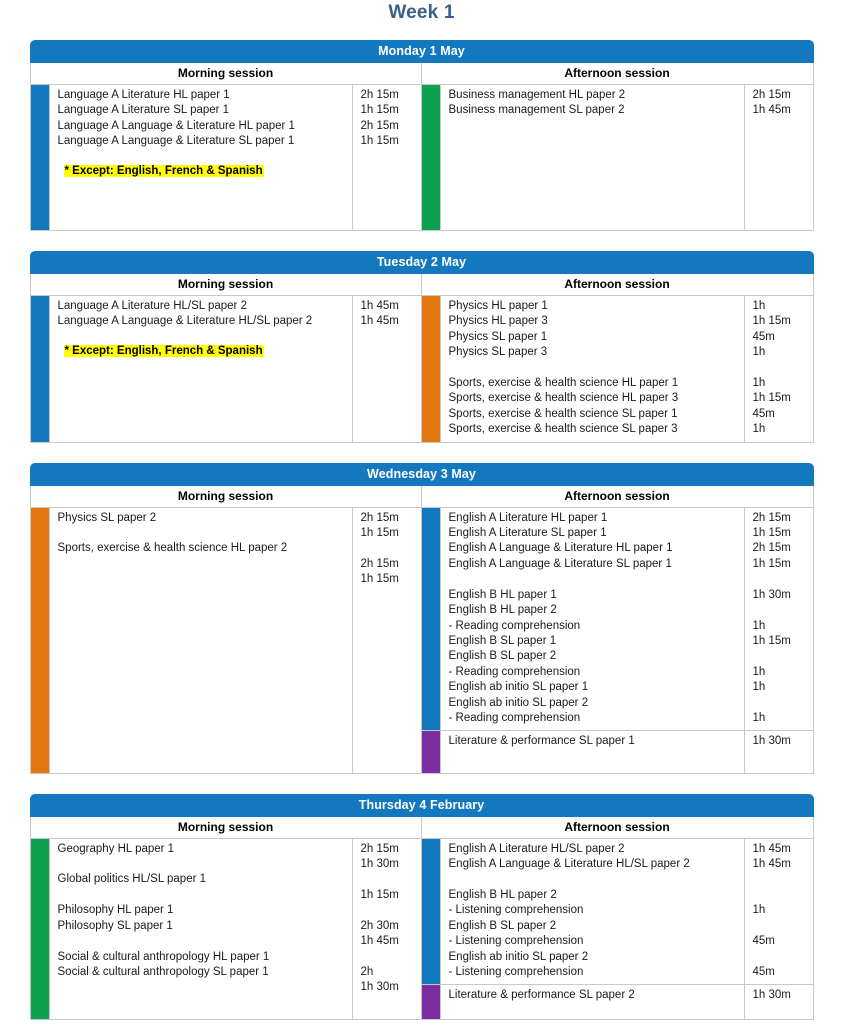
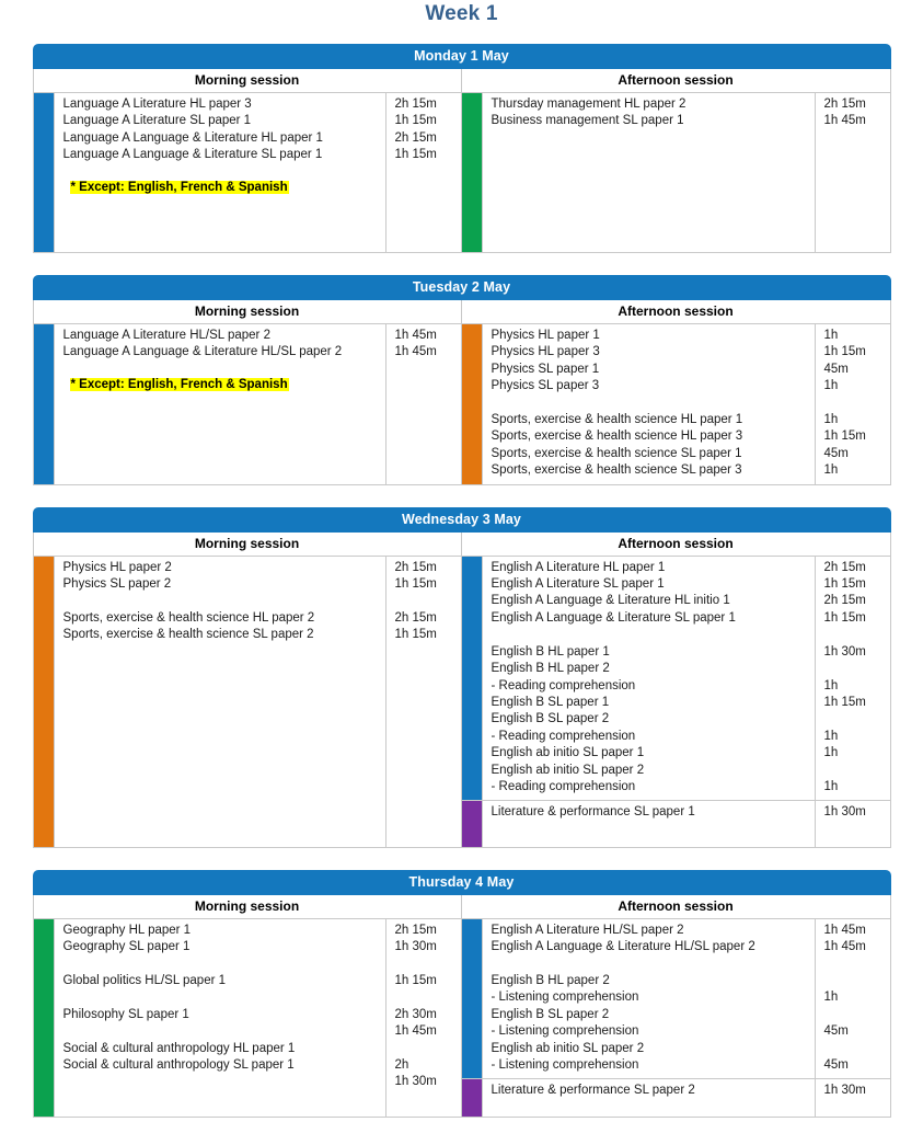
  Week 1
  Monday 1 May
  Morning session
  Afternoon session
- Language A Literature HL paper 1
+ Language A Literature HL paper 3
  Language A Literature SL paper 1
  Language A Language & Literature HL paper 1
  Language A Language & Literature SL paper 1
  * Except: English, French & Spanish
  2h 15m
  1h 15m
  2h 15m
  1h 15m
- Business management HL paper 2
+ Thursday management HL paper 2
- Business management SL paper 2
+ Business management SL paper 1
  2h 15m
  1h 45m
  Tuesday 2 May
  Morning session
  Afternoon session
  Language A Literature HL/SL paper 2
  Language A Language & Literature HL/SL paper 2
  * Except: English, French & Spanish
  1h 45m
  1h 45m
  Physics HL paper 1
  Physics HL paper 3
  Physics SL paper 1
  Physics SL paper 3
  Sports, exercise & health science HL paper 1
  Sports, exercise & health science HL paper 3
  Sports, exercise & health science SL paper 1
  Sports, exercise & health science SL paper 3
  1h
  1h 15m
  45m
  1h
  1h
  1h 15m
  45m
  1h
  Wednesday 3 May
  Morning session
  Afternoon session
+ Physics HL paper 2
  Physics SL paper 2
  Sports, exercise & health science HL paper 2
+ Sports, exercise & health science SL paper 2
  2h 15m
  1h 15m
  2h 15m
  1h 15m
  English A Literature HL paper 1
  English A Literature SL paper 1
- English A Language & Literature HL paper 1
+ English A Language & Literature HL initio 1
  English A Language & Literature SL paper 1
  English B HL paper 1
  English B HL paper 2
  - Reading comprehension
  English B SL paper 1
  English B SL paper 2
  - Reading comprehension
  English ab initio SL paper 1
  English ab initio SL paper 2
  - Reading comprehension
  2h 15m
  1h 15m
  2h 15m
  1h 15m
  1h 30m
  1h
  1h 15m
  1h
  1h
  1h
  Literature & performance SL paper 1
  1h 30m
- Thursday 4 February
+ Thursday 4 May
  Morning session
  Afternoon session
  Geography HL paper 1
+ Geography SL paper 1
  Global politics HL/SL paper 1
- Philosophy HL paper 1
  Philosophy SL paper 1
  Social & cultural anthropology HL paper 1
  Social & cultural anthropology SL paper 1
  2h 15m
  1h 30m
  1h 15m
  2h 30m
  1h 45m
  2h
  1h 30m
  English A Literature HL/SL paper 2
  English A Language & Literature HL/SL paper 2
  English B HL paper 2
  - Listening comprehension
  English B SL paper 2
  - Listening comprehension
  English ab initio SL paper 2
  - Listening comprehension
  1h 45m
  1h 45m
  1h
  45m
  45m
  Literature & performance SL paper 2
  1h 30m
